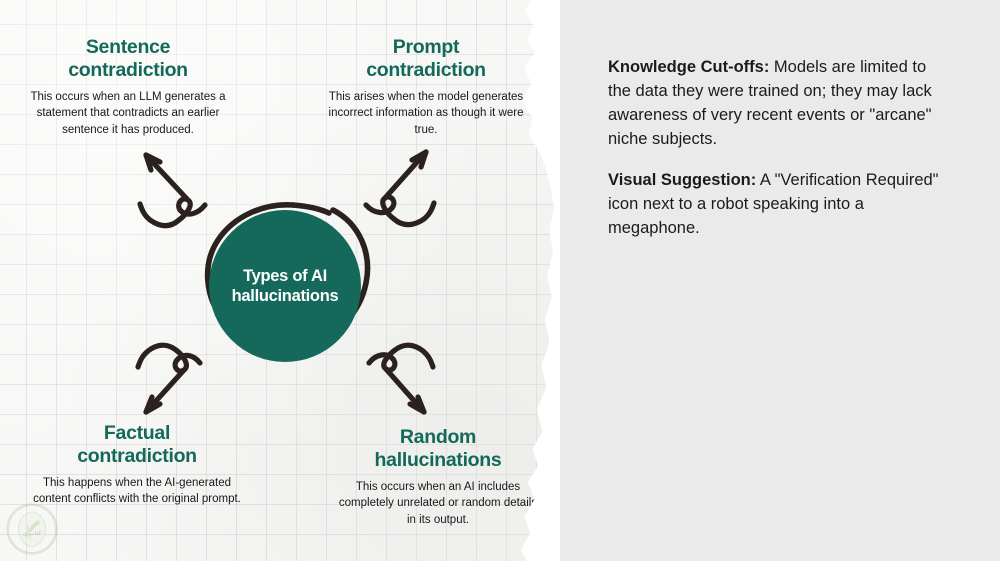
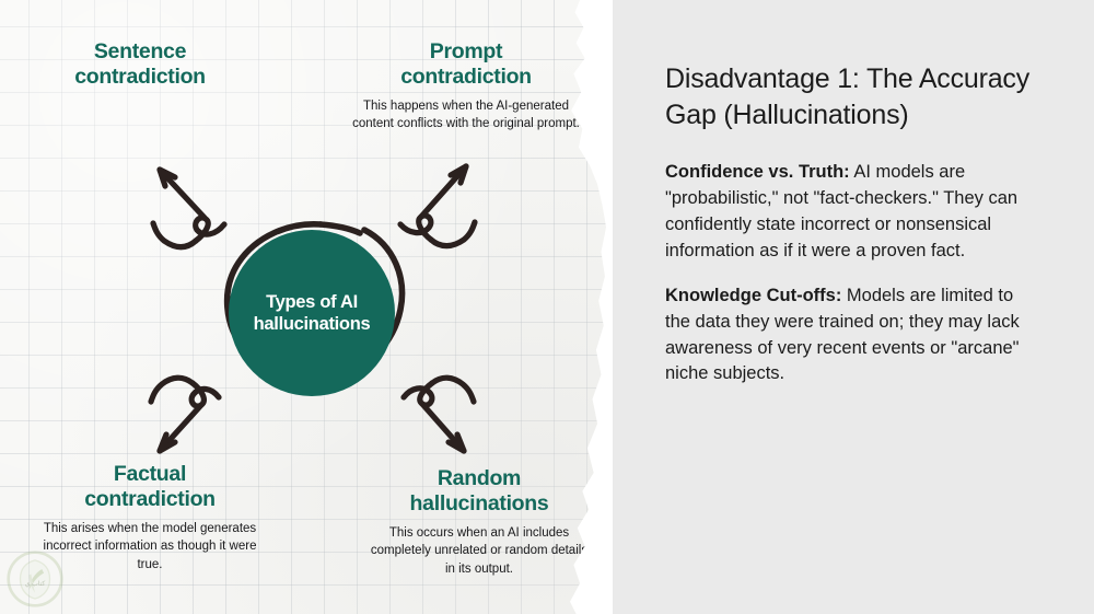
  Types of AI
  hallucinations
  Sentence
  contradiction
- This occurs when an LLM generates a statement that contradicts an earlier sentence it has produced.
  Prompt
  contradiction
- This arises when the model generates incorrect information as though it were true.
+ This happens when the AI-generated content conflicts with the original prompt.
  Factual
  contradiction
- This happens when the AI-generated content conflicts with the original prompt.
+ This arises when the model generates incorrect information as though it were true.
  Random
  hallucinations
  This occurs when an AI includes completely unrelated or random detail in its output.
+ Disadvantage 1: The Accuracy Gap (Hallucinations)
+ Confidence vs. Truth: AI models are "probabilistic," not "fact-checkers." They can confidently state incorrect or nonsensical information as if it were a proven fact.
  Knowledge Cut-offs: Models are limited to the data they were trained on; they may lack awareness of very recent events or "arcane" niche subjects.
- Visual Suggestion: A "Verification Required" icon next to a robot speaking into a megaphone.
